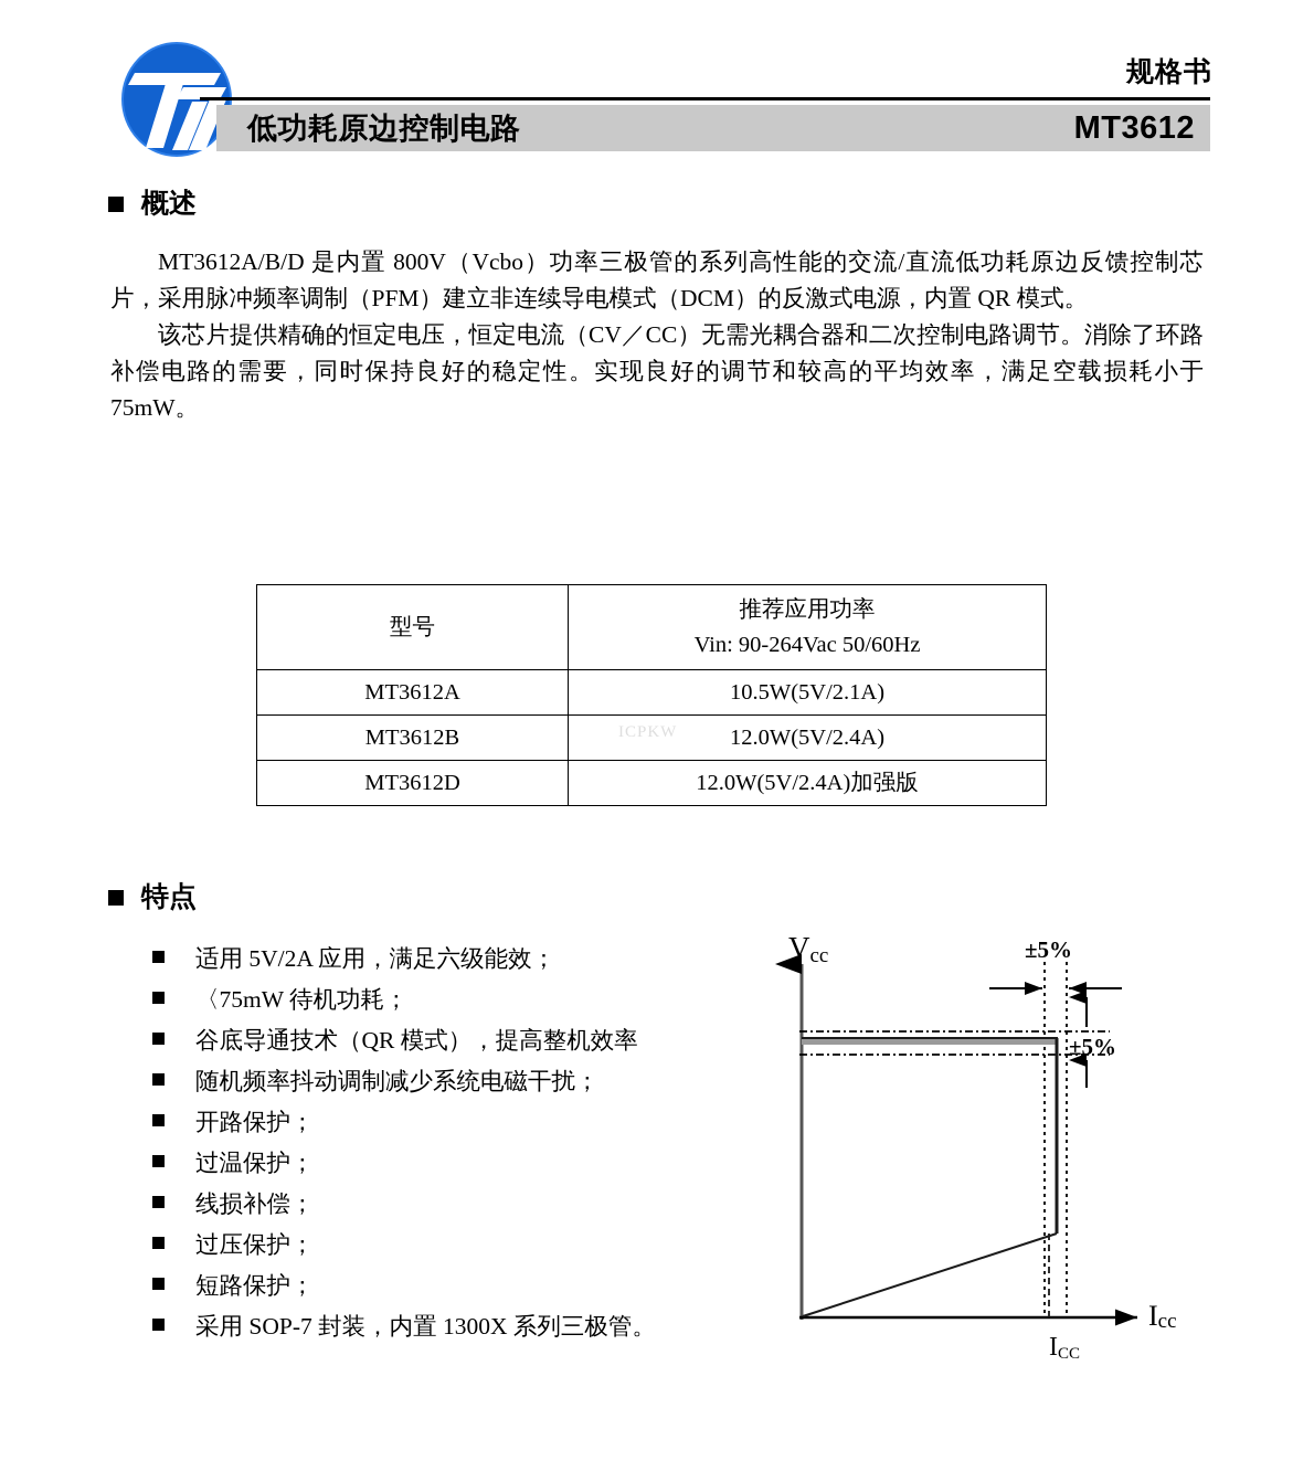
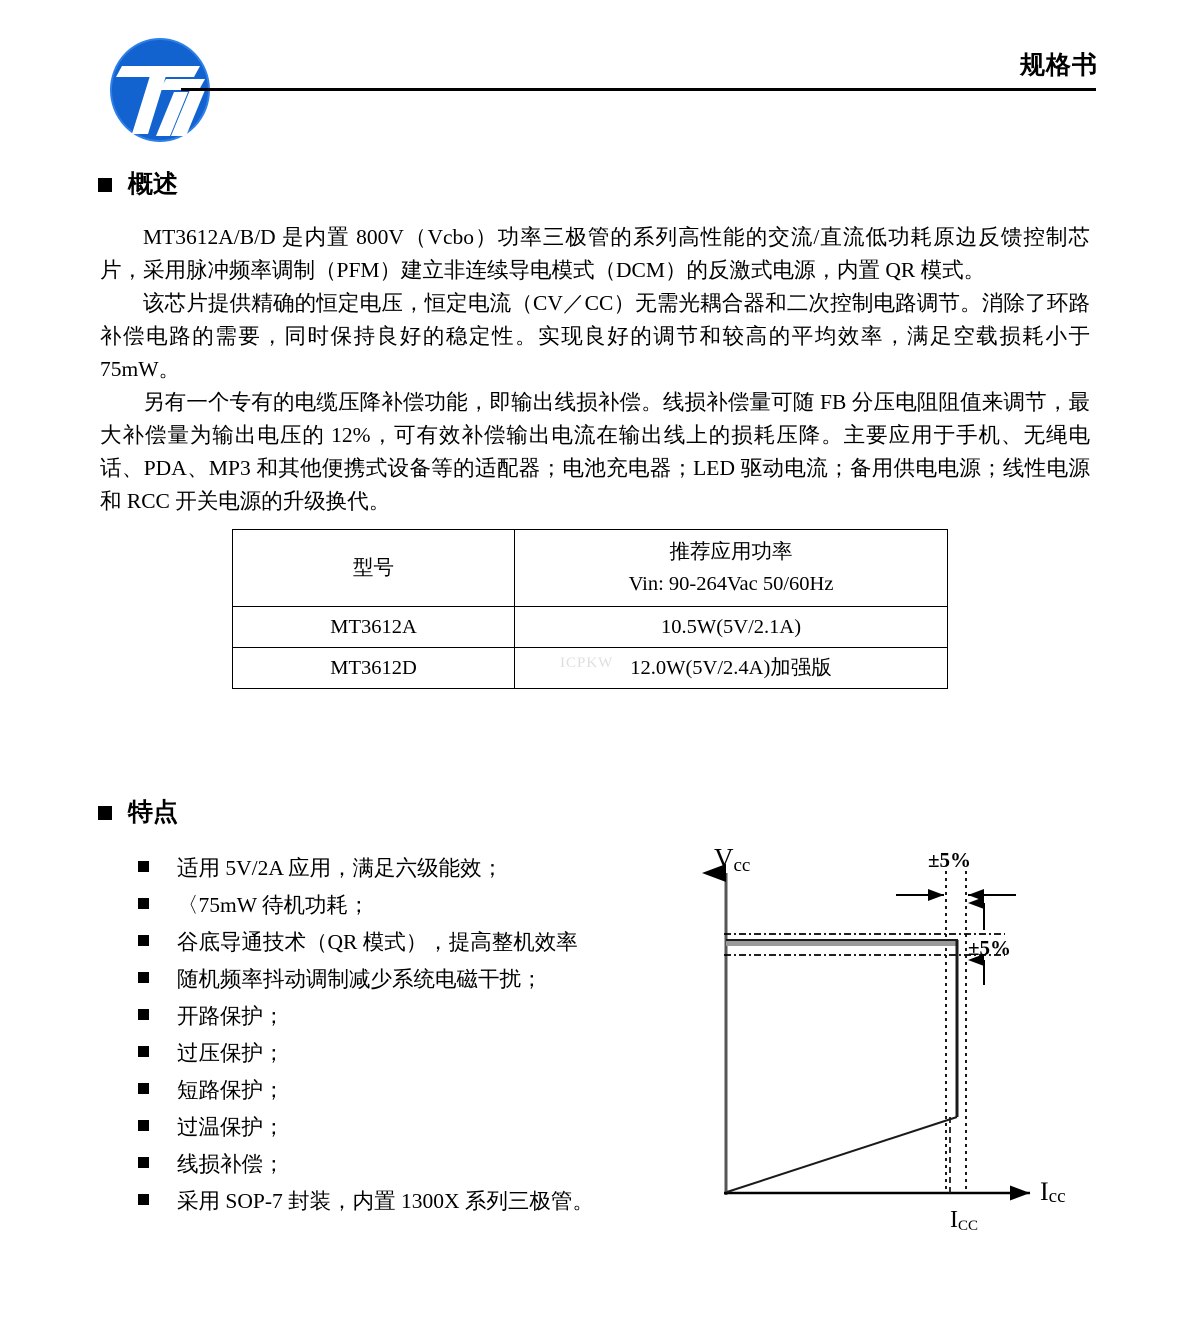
  规格书
- 低功耗原边控制电路
- MT3612
  概述
  MT3612A/B/D 是内置 800V（Vcbo）功率三极管的系列高性能的交流/直流低功耗原边反馈控制芯片，采用脉冲频率调制（PFM）建立非连续导电模式（DCM）的反激式电源，内置 QR 模式。
  该芯片提供精确的恒定电压，恒定电流（CV／CC）无需光耦合器和二次控制电路调节。消除了环路补偿电路的需要，同时保持良好的稳定性。实现良好的调节和较高的平均效率，满足空载损耗小于 75mW。
+ 另有一个专有的电缆压降补偿功能，即输出线损补偿。线损补偿量可随 FB 分压电阻阻值来调节，最大补偿量为输出电压的 12%，可有效补偿输出电流在输出线上的损耗压降。主要应用于手机、无绳电话、PDA、MP3 和其他便携式设备等的适配器；电池充电器；LED 驱动电流；备用供电电源；线性电源和 RCC 开关电源的升级换代。
  型号	推荐应用功率 Vin: 90-264Vac 50/60Hz
  MT3612A	10.5W(5V/2.1A)
- MT3612B	12.0W(5V/2.4A)
  MT3612D	12.0W(5V/2.4A)加强版
  ICPKW
  特点
  适用 5V/2A 应用，满足六级能效；
  〈75mW 待机功耗；
  谷底导通技术（QR 模式），提高整机效率
  随机频率抖动调制减少系统电磁干扰；
  开路保护；
- 过温保护；
+ 过压保护；
- 线损补偿；
+ 短路保护；
- 过压保护；
+ 过温保护；
- 短路保护；
+ 线损补偿；
  采用 SOP-7 封装，内置 1300X 系列三极管。
  Vcc
  Icc
  ICC
  ±5%
  ±5%
